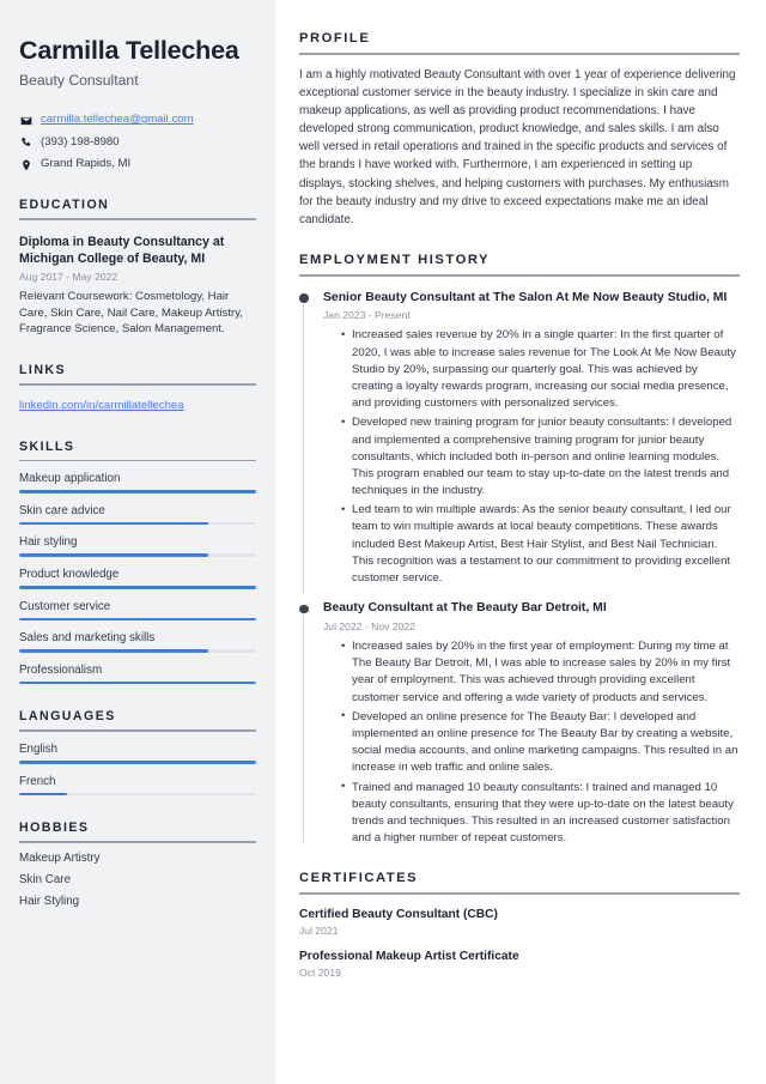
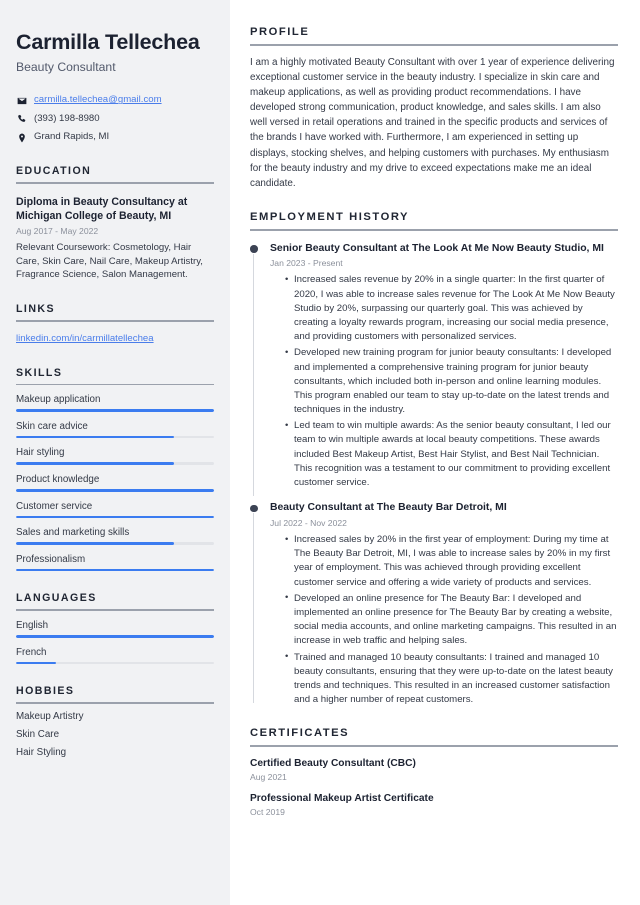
  Carmilla Tellechea
  Beauty Consultant
  carmilla.tellechea@gmail.com
  (393) 198-8980
  Grand Rapids, MI
  EDUCATION
  Diploma in Beauty Consultancy at Michigan College of Beauty, MI
  Aug 2017 - May 2022
  Relevant Coursework: Cosmetology, Hair Care, Skin Care, Nail Care, Makeup Artistry, Fragrance Science, Salon Management.
  LINKS
  linkedin.com/in/carmillatellechea
  SKILLS
  Makeup application
  Skin care advice
  Hair styling
  Product knowledge
  Customer service
  Sales and marketing skills
  Professionalism
  LANGUAGES
  English
  French
  HOBBIES
  Makeup Artistry
  Skin Care
  Hair Styling
  PROFILE
  I am a highly motivated Beauty Consultant with over 1 year of experience delivering exceptional customer service in the beauty industry. I specialize in skin care and makeup applications, as well as providing product recommendations. I have developed strong communication, product knowledge, and sales skills. I am also well versed in retail operations and trained in the specific products and services of the brands I have worked with. Furthermore, I am experienced in setting up displays, stocking shelves, and helping customers with purchases. My enthusiasm for the beauty industry and my drive to exceed expectations make me an ideal candidate.
  EMPLOYMENT HISTORY
- Senior Beauty Consultant at The Salon At Me Now Beauty Studio, MI
+ Senior Beauty Consultant at The Look At Me Now Beauty Studio, MI
  Jan 2023 - Present
  Increased sales revenue by 20% in a single quarter: In the first quarter of 2020, I was able to increase sales revenue for The Look At Me Now Beauty Studio by 20%, surpassing our quarterly goal. This was achieved by creating a loyalty rewards program, increasing our social media presence, and providing customers with personalized services.
  Developed new training program for junior beauty consultants: I developed and implemented a comprehensive training program for junior beauty consultants, which included both in-person and online learning modules. This program enabled our team to stay up-to-date on the latest trends and techniques in the industry.
  Led team to win multiple awards: As the senior beauty consultant, I led our team to win multiple awards at local beauty competitions. These awards included Best Makeup Artist, Best Hair Stylist, and Best Nail Technician. This recognition was a testament to our commitment to providing excellent customer service.
  Beauty Consultant at The Beauty Bar Detroit, MI
  Jul 2022 - Nov 2022
  Increased sales by 20% in the first year of employment: During my time at The Beauty Bar Detroit, MI, I was able to increase sales by 20% in my first year of employment. This was achieved through providing excellent customer service and offering a wide variety of products and services.
- Developed an online presence for The Beauty Bar: I developed and implemented an online presence for The Beauty Bar by creating a website, social media accounts, and online marketing campaigns. This resulted in an increase in web traffic and online sales.
+ Developed an online presence for The Beauty Bar: I developed and implemented an online presence for The Beauty Bar by creating a website, social media accounts, and online marketing campaigns. This resulted in an increase in web traffic and helping sales.
  Trained and managed 10 beauty consultants: I trained and managed 10 beauty consultants, ensuring that they were up-to-date on the latest beauty trends and techniques. This resulted in an increased customer satisfaction and a higher number of repeat customers.
  CERTIFICATES
  Certified Beauty Consultant (CBC)
- Jul 2021
+ Aug 2021
  Professional Makeup Artist Certificate
  Oct 2019
